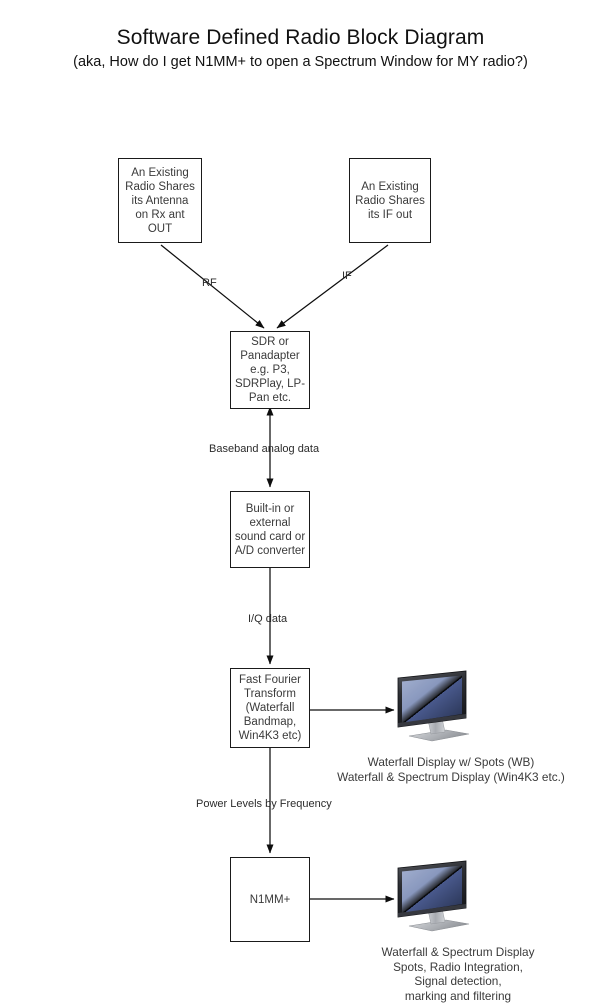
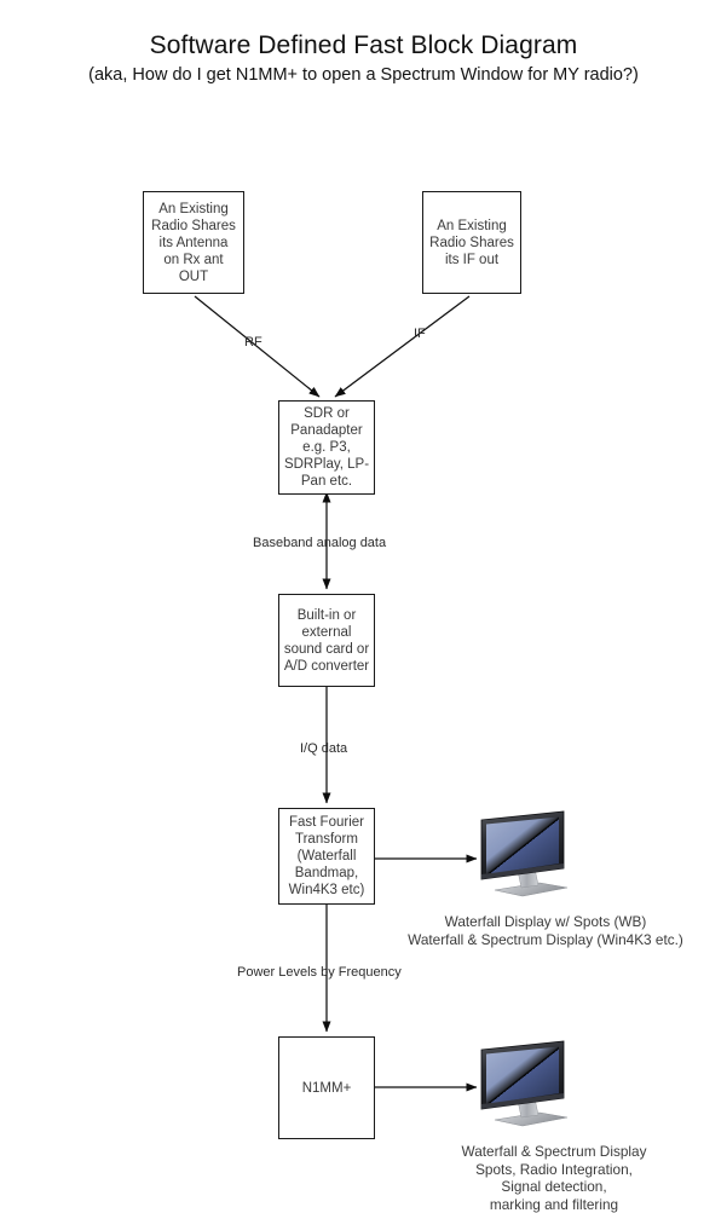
- Software Defined Radio Block Diagram
+ Software Defined Fast Block Diagram
  (aka, How do I get N1MM+ to open a Spectrum Window for MY radio?)
  An Existing
  Radio Shares
  its Antenna
  on Rx ant
  OUT
  An Existing
  Radio Shares
  its IF out
  SDR or
  Panadapter
  e.g. P3,
  SDRPlay, LP-
  Pan etc.
  Built-in or
  external
  sound card or
  A/D converter
  Fast Fourier
  Transform
  (Waterfall
  Bandmap,
  Win4K3 etc)
  N1MM+
  RF
  IF
  Baseband analog data
  I/Q data
  Power Levels by Frequency
  Waterfall Display w/ Spots (WB)
  Waterfall & Spectrum Display (Win4K3 etc.)
  Waterfall & Spectrum Display
  Spots, Radio Integration,
  Signal detection,
  marking and filtering
